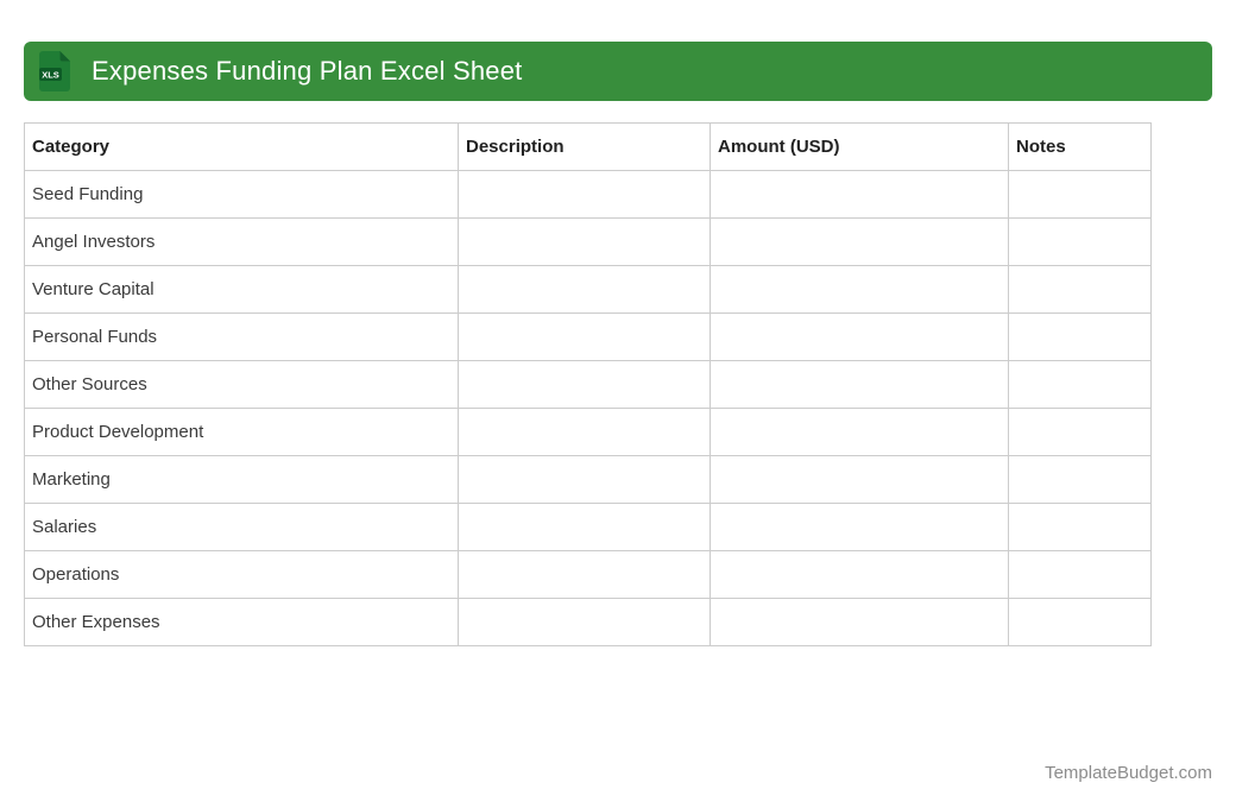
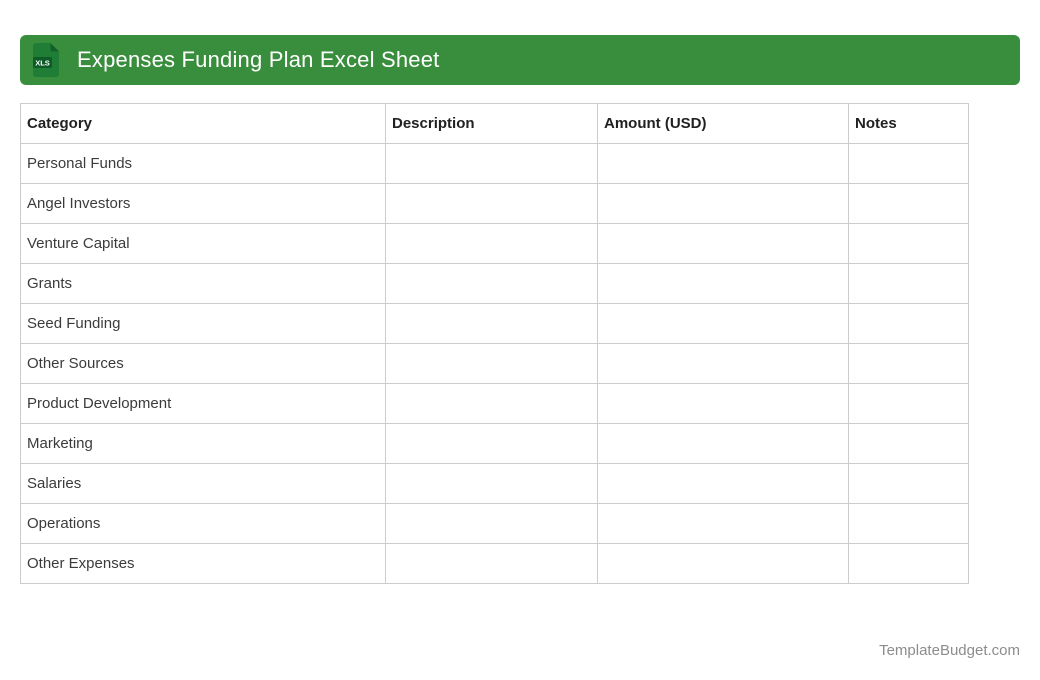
  XLS
  Expenses Funding Plan Excel Sheet
  Category	Description	Amount (USD)	Notes
- Seed Funding
+ Personal Funds
  Angel Investors
  Venture Capital
+ Grants
- Personal Funds
+ Seed Funding
  Other Sources
  Product Development
  Marketing
  Salaries
  Operations
  Other Expenses
  TemplateBudget.com
